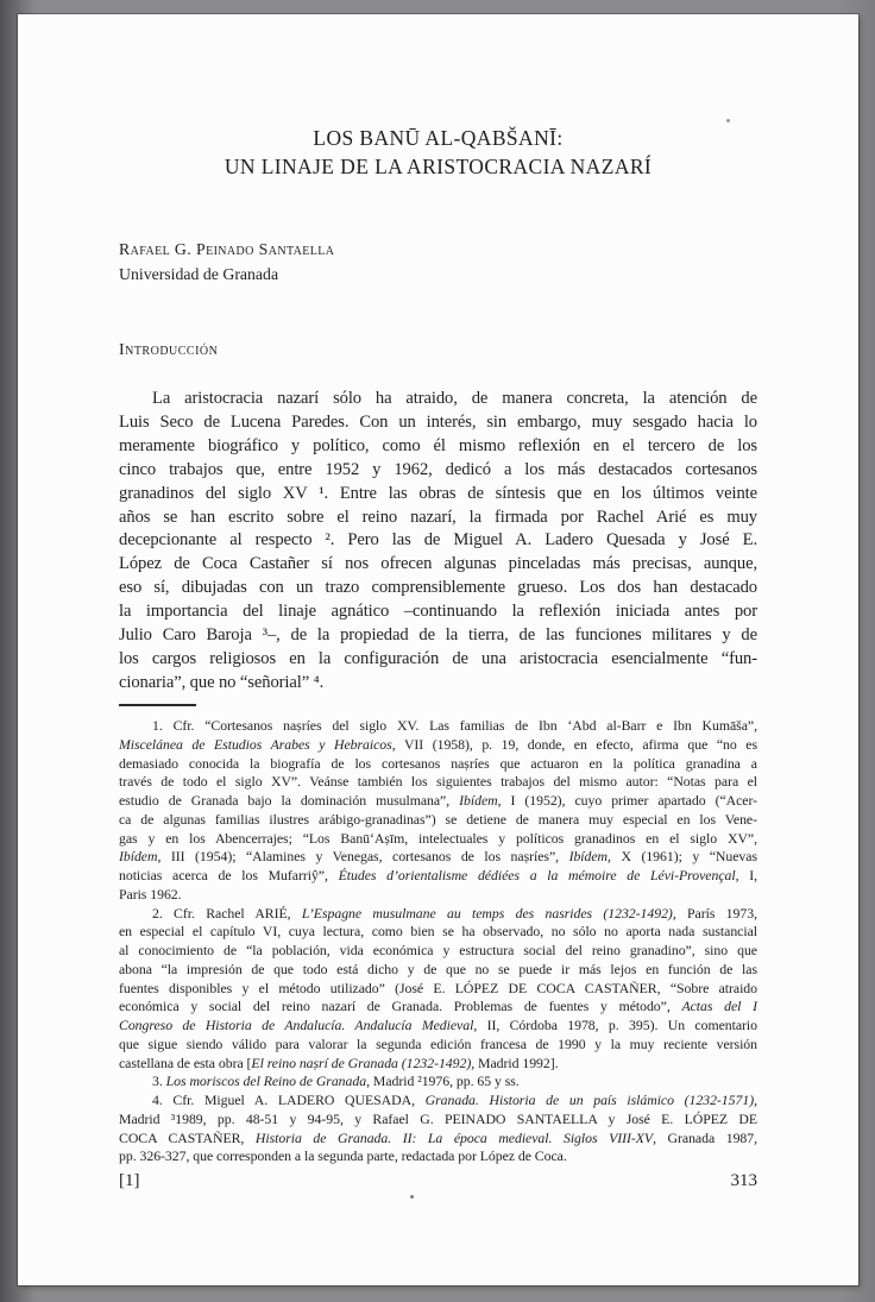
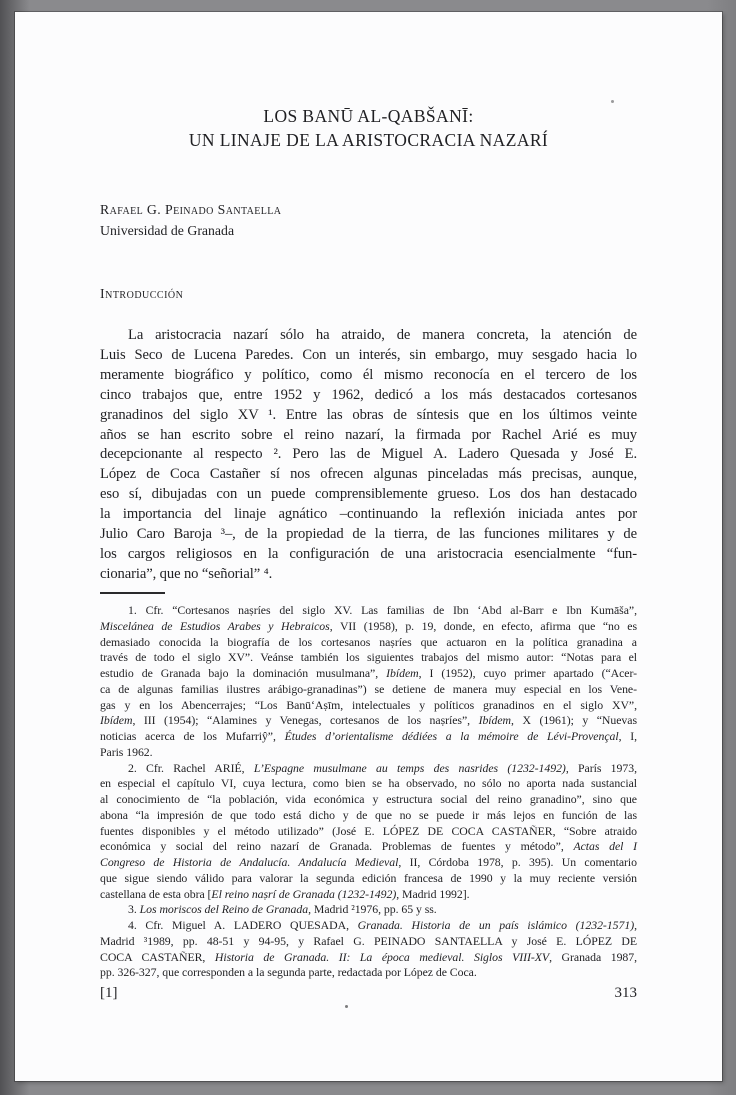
  LOS BANŪ AL-QABŠANĪ:
  UN LINAJE DE LA ARISTOCRACIA NAZARÍ
  Rafael G. Peinado Santaella
  Universidad de Granada
  Introducción
  La aristocracia nazarí sólo ha atraido, de manera concreta, la atención de
  Luis Seco de Lucena Paredes. Con un interés, sin embargo, muy sesgado hacia lo
- meramente biográfico y político, como él mismo reflexión en el tercero de los
+ meramente biográfico y político, como él mismo reconocía en el tercero de los
  cinco trabajos que, entre 1952 y 1962, dedicó a los más destacados cortesanos
  granadinos del siglo XV ¹. Entre las obras de síntesis que en los últimos veinte
  años se han escrito sobre el reino nazarí, la firmada por Rachel Arié es muy
  decepcionante al respecto ². Pero las de Miguel A. Ladero Quesada y José E.
  López de Coca Castañer sí nos ofrecen algunas pinceladas más precisas, aunque,
- eso sí, dibujadas con un trazo comprensiblemente grueso. Los dos han destacado
+ eso sí, dibujadas con un puede comprensiblemente grueso. Los dos han destacado
  la importancia del linaje agnático –continuando la reflexión iniciada antes por
  Julio Caro Baroja ³–, de la propiedad de la tierra, de las funciones militares y de
  los cargos religiosos en la configuración de una aristocracia esencialmente “fun-
  cionaria”, que no “señorial” ⁴.
  1. Cfr. “Cortesanos naṣríes del siglo XV. Las familias de Ibn ‘Abd al-Barr e Ibn Kumāša”,
  Miscelánea de Estudios Arabes y Hebraicos, VII (1958), p. 19, donde, en efecto, afirma que “no es
  demasiado conocida la biografía de los cortesanos naṣríes que actuaron en la política granadina a
  través de todo el siglo XV”. Veánse también los siguientes trabajos del mismo autor: “Notas para el
  estudio de Granada bajo la dominación musulmana”, Ibídem, I (1952), cuyo primer apartado (“Acer-
  ca de algunas familias ilustres arábigo-granadinas”) se detiene de manera muy especial en los Vene-
  gas y en los Abencerrajes; “Los Banū‘Aṣīm, intelectuales y políticos granadinos en el siglo XV”,
  Ibídem, III (1954); “Alamines y Venegas, cortesanos de los naṣríes”, Ibídem, X (1961); y “Nuevas
  noticias acerca de los Mufarriŷ”, Études d’orientalisme dédiées a la mémoire de Lévi-Provençal, I,
  Paris 1962.
  2. Cfr. Rachel ARIÉ, L’Espagne musulmane au temps des nasrides (1232-1492), París 1973,
  en especial el capítulo VI, cuya lectura, como bien se ha observado, no sólo no aporta nada sustancial
  al conocimiento de “la población, vida económica y estructura social del reino granadino”, sino que
  abona “la impresión de que todo está dicho y de que no se puede ir más lejos en función de las
  fuentes disponibles y el método utilizado” (José E. LÓPEZ DE COCA CASTAÑER, “Sobre atraido
  económica y social del reino nazarí de Granada. Problemas de fuentes y método”, Actas del I
  Congreso de Historia de Andalucía. Andalucía Medieval, II, Córdoba 1978, p. 395). Un comentario
  que sigue siendo válido para valorar la segunda edición francesa de 1990 y la muy reciente versión
  castellana de esta obra [El reino naṣrí de Granada (1232-1492), Madrid 1992].
  3. Los moriscos del Reino de Granada, Madrid ²1976, pp. 65 y ss.
  4. Cfr. Miguel A. LADERO QUESADA, Granada. Historia de un país islámico (1232-1571),
  Madrid ³1989, pp. 48-51 y 94-95, y Rafael G. PEINADO SANTAELLA y José E. LÓPEZ DE
  COCA CASTAÑER, Historia de Granada. II: La época medieval. Siglos VIII-XV, Granada 1987,
  pp. 326-327, que corresponden a la segunda parte, redactada por López de Coca.
  [1]
  313
